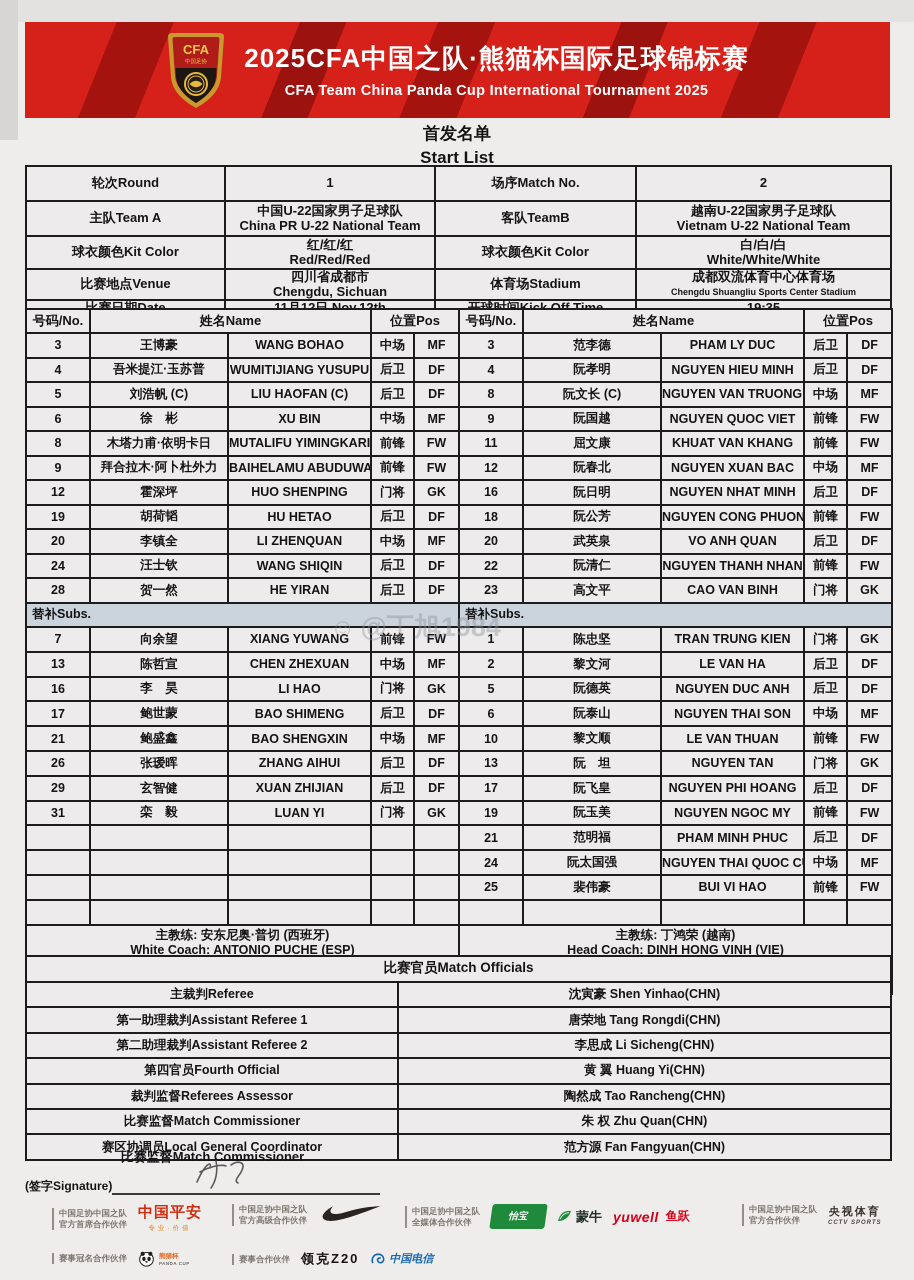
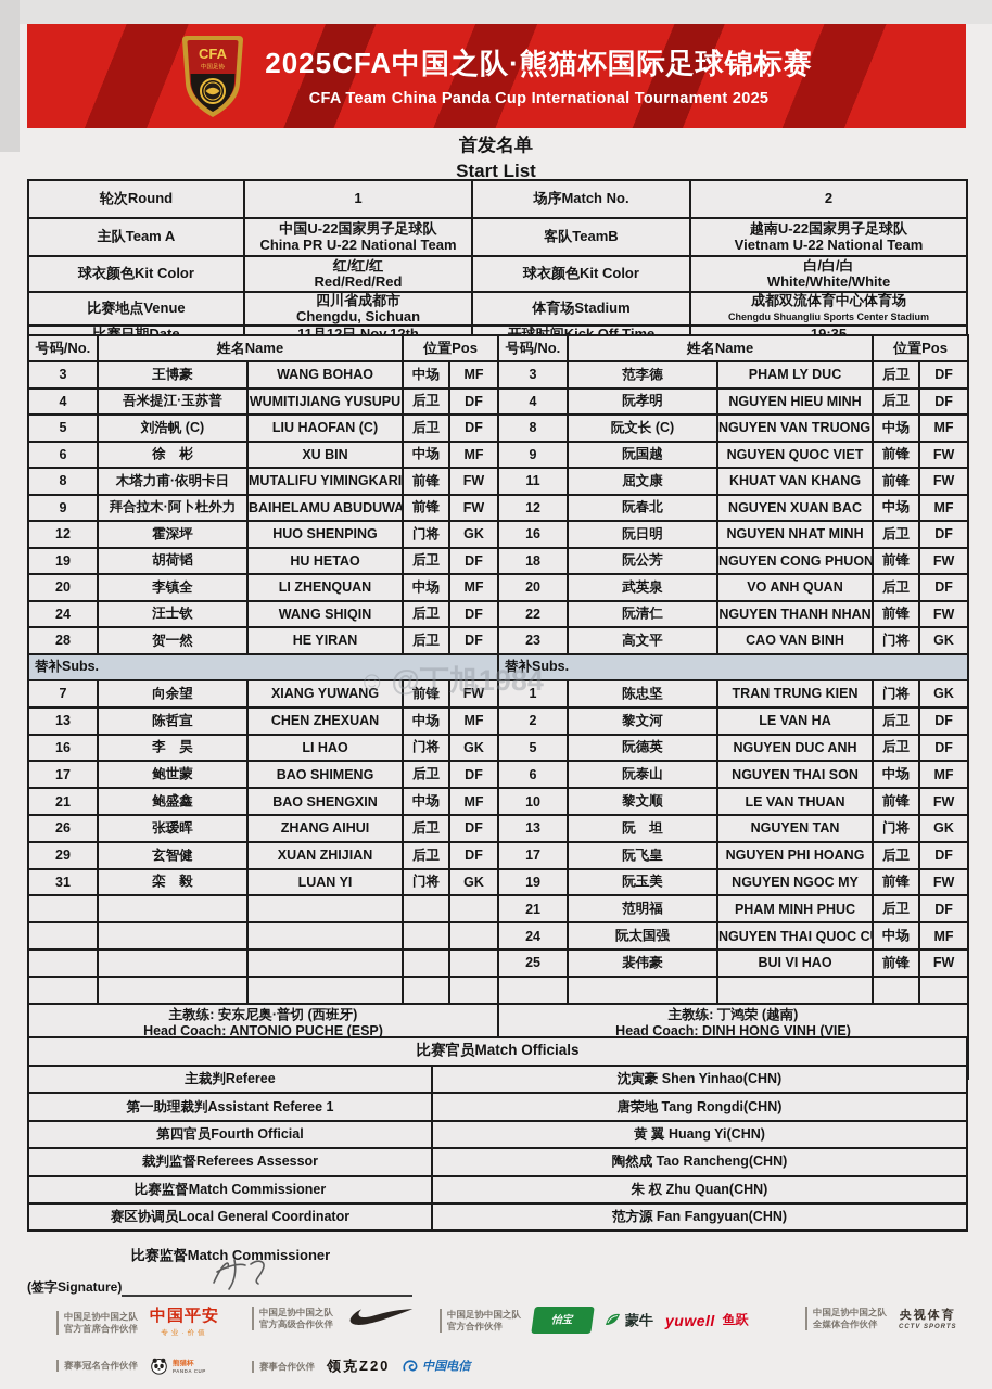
  CFA
  2025CFA中国之队·熊猫杯国际足球锦标赛
  CFA Team China Panda Cup International Tournament 2025
  首发名单
  Start List
  轮次Round	1	场序Match No.	2
  主队Team A	中国U-22国家男子足球队China PR U-22 National Team	客队TeamB	越南U-22国家男子足球队Vietnam U-22 National Team
  球衣颜色Kit Color	红/红/红Red/Red/Red	球衣颜色Kit Color	白/白/白White/White/White
  比赛地点Venue	四川省成都市Chengdu, Sichuan	体育场Stadium	成都双流体育中心体育场Chengdu Shuangliu Sports Center Stadium
  比赛日期Date	11月12日 Nov.12th	开球时间Kick Off Time	19:35
  号码/No.	姓名Name	位置Pos
  3	王博豪	WANG BOHAO	中场	MF
  4	吾米提江·玉苏普	WUMITIJIANG YUSUPU	后卫	DF
  5	刘浩帆 (C)	LIU HAOFAN (C)	后卫	DF
  6	徐 彬	XU BIN	中场	MF
  8	木塔力甫·依明卡日	MUTALIFU YIMINGKARI	前锋	FW
  9	拜合拉木·阿卜杜外力	BAIHELAMU ABUDUWA	前锋	FW
  12	霍深坪	HUO SHENPING	门将	GK
  19	胡荷韬	HU HETAO	后卫	DF
  20	李镇全	LI ZHENQUAN	中场	MF
  24	汪士钦	WANG SHIQIN	后卫	DF
  28	贺一然	HE YIRAN	后卫	DF
  替补Subs.
  7	向余望	XIANG YUWANG	前锋	FW
  13	陈哲宣	CHEN ZHEXUAN	中场	MF
  16	李 昊	LI HAO	门将	GK
  17	鲍世蒙	BAO SHIMENG	后卫	DF
  21	鲍盛鑫	BAO SHENGXIN	中场	MF
  26	张瑷晖	ZHANG AIHUI	后卫	DF
  29	玄智健	XUAN ZHIJIAN	后卫	DF
  31	栾 毅	LUAN YI	门将	GK
- 主教练: 安东尼奥·普切 (西班牙)White Coach: ANTONIO PUCHE (ESP)
+ 主教练: 安东尼奥·普切 (西班牙)Head Coach: ANTONIO PUCHE (ESP)
  号码/No.	姓名Name	位置Pos
  3	范李德	PHAM LY DUC	后卫	DF
  4	阮孝明	NGUYEN HIEU MINH	后卫	DF
  8	阮文长 (C)	NGUYEN VAN TRUONG	中场	MF
  9	阮国越	NGUYEN QUOC VIET	前锋	FW
  11	屈文康	KHUAT VAN KHANG	前锋	FW
  12	阮春北	NGUYEN XUAN BAC	中场	MF
  16	阮日明	NGUYEN NHAT MINH	后卫	DF
  18	阮公芳	NGUYEN CONG PHUON	前锋	FW
  20	武英泉	VO ANH QUAN	后卫	DF
  22	阮清仁	NGUYEN THANH NHAN	前锋	FW
  23	高文平	CAO VAN BINH	门将	GK
  替补Subs.
  1	陈忠坚	TRAN TRUNG KIEN	门将	GK
  2	黎文河	LE VAN HA	后卫	DF
  5	阮德英	NGUYEN DUC ANH	后卫	DF
  6	阮泰山	NGUYEN THAI SON	中场	MF
  10	黎文顺	LE VAN THUAN	前锋	FW
  13	阮 坦	NGUYEN TAN	门将	GK
  17	阮飞皇	NGUYEN PHI HOANG	后卫	DF
  19	阮玉美	NGUYEN NGOC MY	前锋	FW
  21	范明福	PHAM MINH PHUC	后卫	DF
  24	阮太国强	NGUYEN THAI QUOC C	中场	MF
  25	裴伟豪	BUI VI HAO	前锋	FW
  主教练: 丁鸿荣 (越南)Head Coach: DINH HONG VINH (VIE)
  比赛官员Match Officials
  主裁判Referee	沈寅豪 Shen Yinhao(CHN)
  第一助理裁判Assistant Referee 1	唐荣地 Tang Rongdi(CHN)
- 第二助理裁判Assistant Referee 2	李思成 Li Sicheng(CHN)
  第四官员Fourth Official	黄 翼 Huang Yi(CHN)
  裁判监督Referees Assessor	陶然成 Tao Rancheng(CHN)
  比赛监督Match Commissioner	朱 权 Zhu Quan(CHN)
  赛区协调员Local General Coordinator	范方源 Fan Fangyuan(CHN)
  比赛监督Match Commissioner
  (签字Signature)
  ☺
  @丁旭1984
  中国足协中国之队
  官方首席合作伙伴
  中国平安
  中国足协中国之队
  官方高级合作伙伴
  中国足协中国之队
- 全媒体合作伙伴
+ 官方合作伙伴
  蒙牛
  yuwell
  鱼跃
  中国足协中国之队
- 官方合作伙伴
+ 全媒体合作伙伴
  央视体育
  赛事冠名合作伙伴
  赛事合作伙伴
  领克Z20
  中国电信
